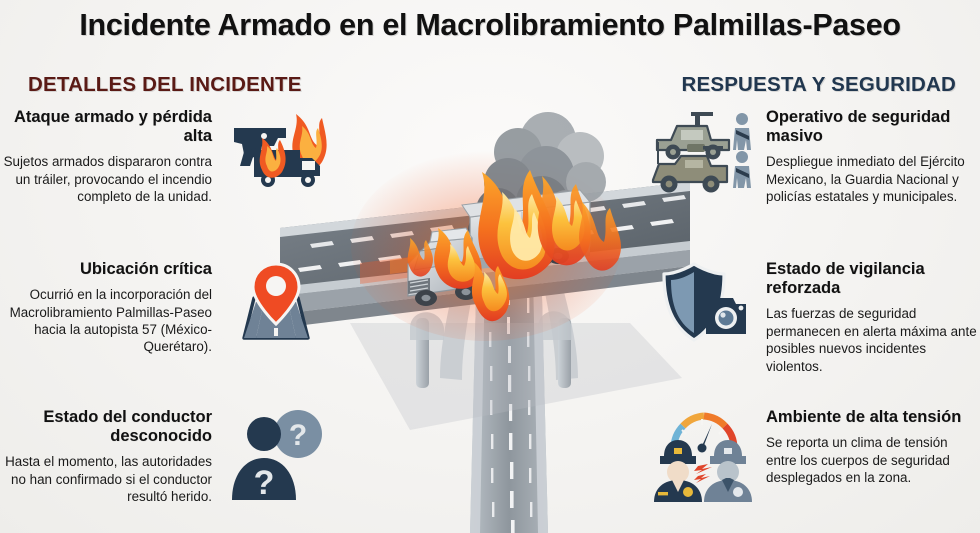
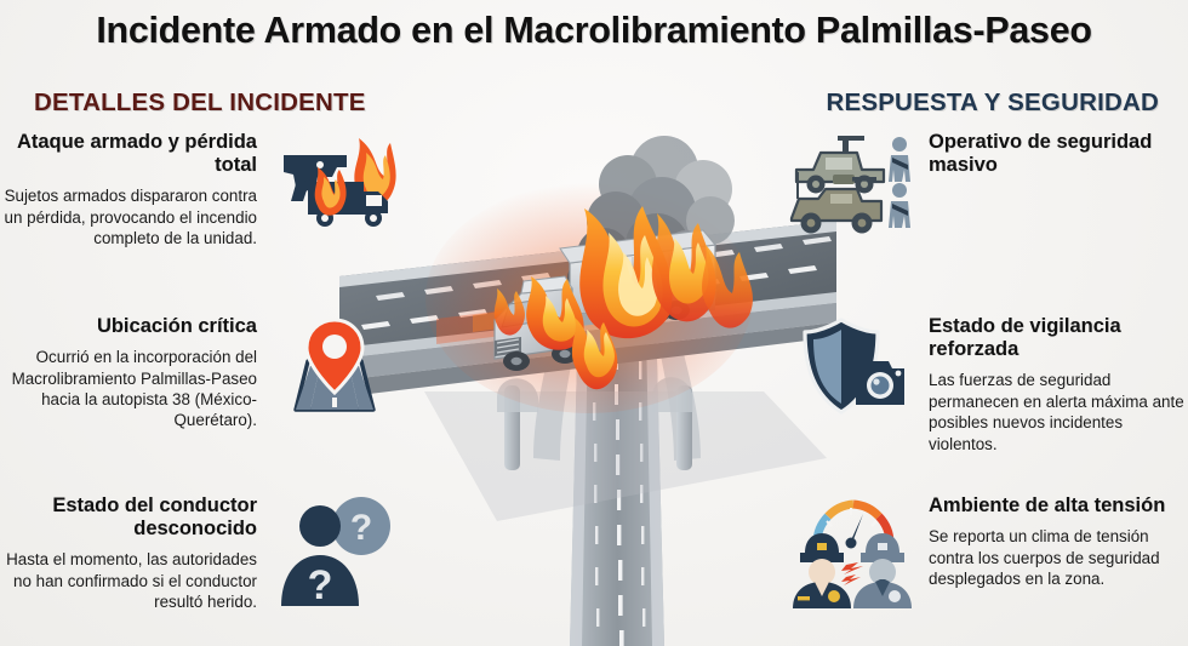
  Incidente Armado en el Macrolibramiento Palmillas-Paseo
  DETALLES DEL INCIDENTE
  RESPUESTA Y SEGURIDAD
- Ataque armado y pérdida alta
+ Ataque armado y pérdida total
- Sujetos armados dispararon contra un tráiler, provocando el incendio completo de la unidad.
+ Sujetos armados dispararon contra un pérdida, provocando el incendio completo de la unidad.
  Ubicación crítica
- Ocurrió en la incorporación del Macrolibramiento Palmillas-Paseo hacia la autopista 57 (México-Querétaro).
+ Ocurrió en la incorporación del Macrolibramiento Palmillas-Paseo hacia la autopista 38 (México-Querétaro).
  Estado del conductor desconocido
  Hasta el momento, las autoridades no han confirmado si el conductor resultó herido.
  ?
  ?
  Operativo de seguridad masivo
- Despliegue inmediato del Ejército Mexicano, la Guardia Nacional y policías estatales y municipales.
  Estado de vigilancia reforzada
  Las fuerzas de seguridad permanecen en alerta máxima ante posibles nuevos incidentes violentos.
  Ambiente de alta tensión
- Se reporta un clima de tensión entre los cuerpos de seguridad desplegados en la zona.
+ Se reporta un clima de tensión contra los cuerpos de seguridad desplegados en la zona.
